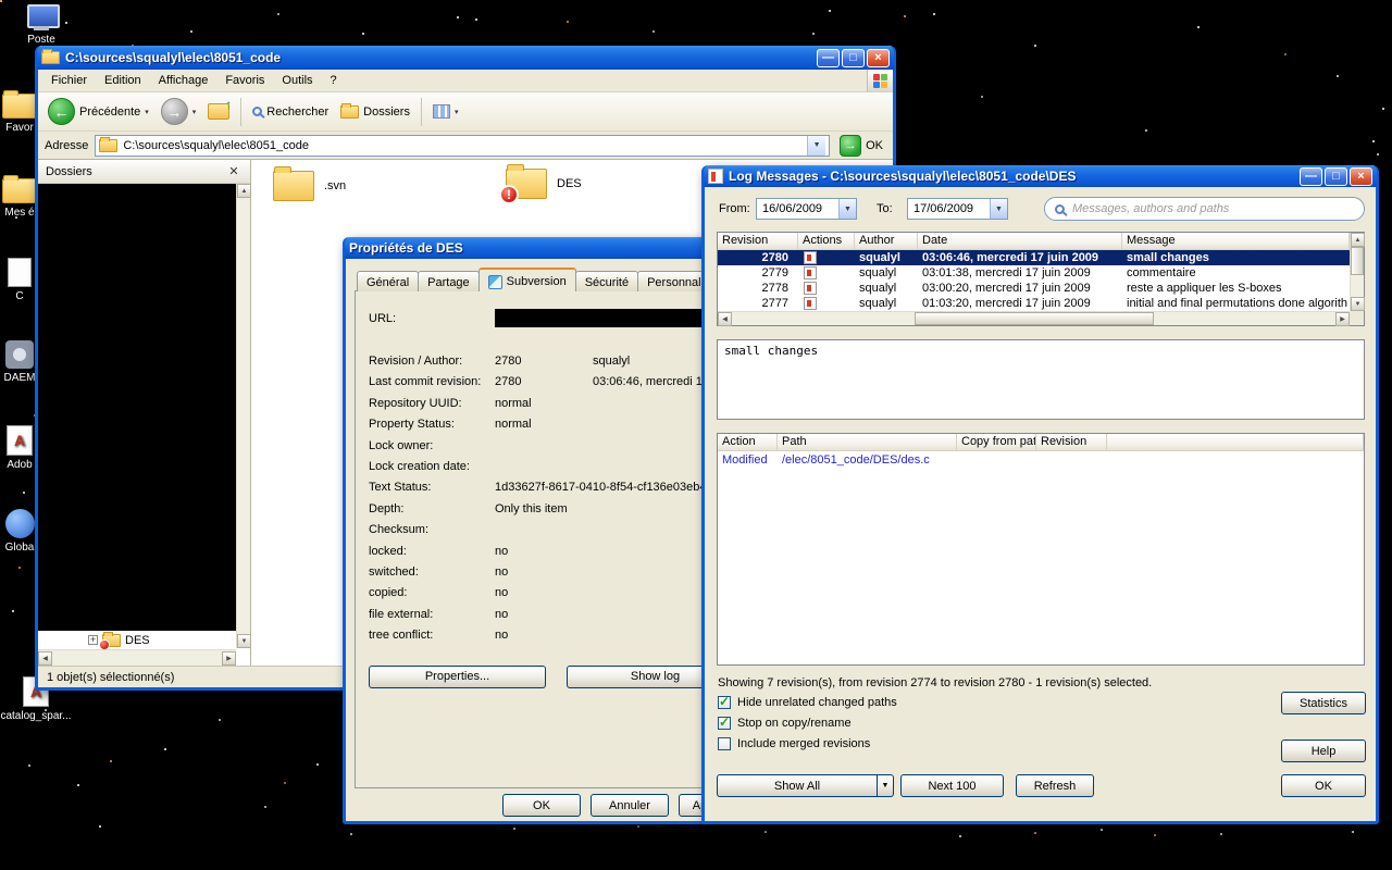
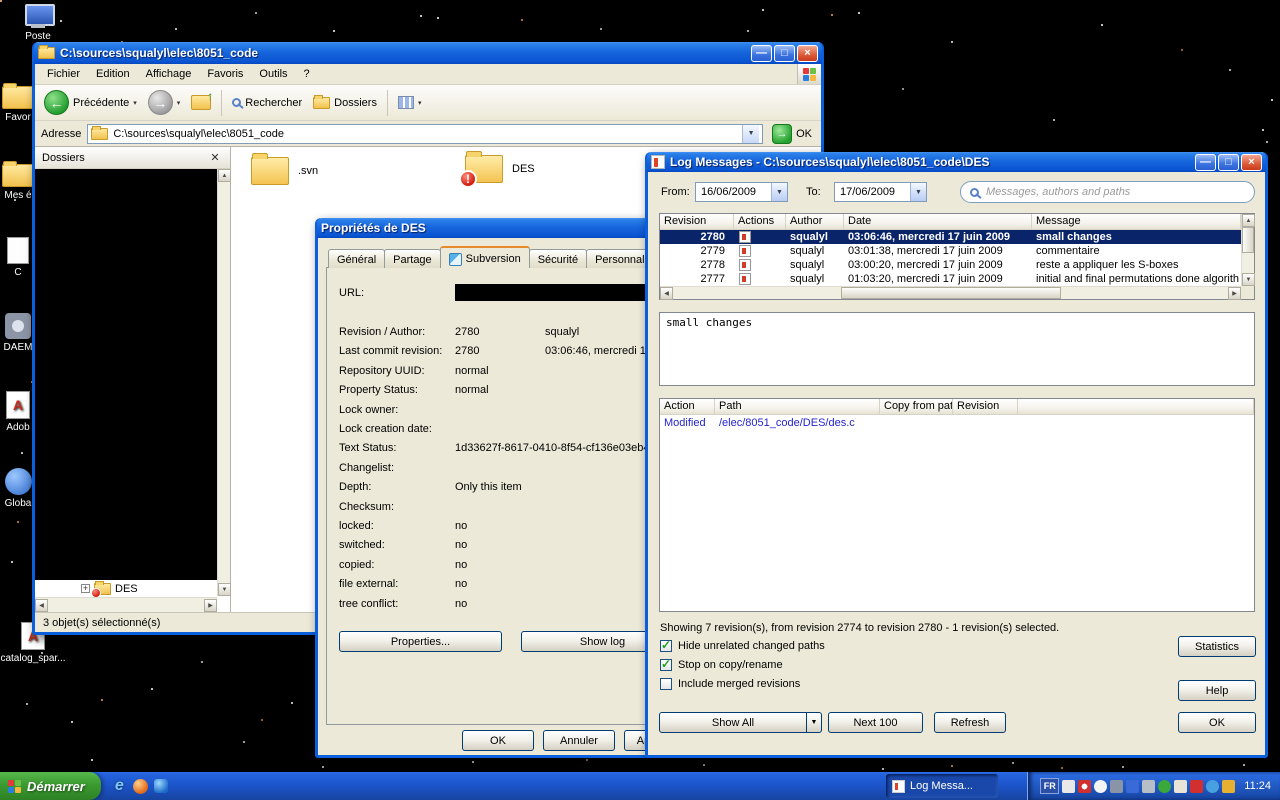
  Poste
  Favor
  Mes é
  C
  DAEM
  A
  Adob
  Globa
  A
  catalog_spar...
  C:\sources\squalyl\elec\8051_code
  —
  □
  ×
  Fichier
  Edition
  Affichage
  Favoris
  Outils
  ?
  ←
  Précédente
  →
  Rechercher
  Dossiers
  Adresse
  C:\sources\squalyl\elec\8051_code
  →
  OK
  Dossiers
  ✕
  +
  DES
  .svn
  !
  DES
- 1 objet(s) sélectionné(s)
+ 3 objet(s) sélectionné(s)
  Propriétés de DES
  Général
  Partage
  Subversion
  Sécurité
  URL:
  Revision / Author:
  2780
  squalyl
  Last commit revision:
  2780
  Repository UUID:
  normal
  Property Status:
  normal
  Lock owner:
  Lock creation date:
  Text Status:
  1d33627f-8617-0410-8f54-cf136e03eb
+ Changelist:
  Depth:
  Only this item
  Checksum:
  locked:
  no
  switched:
  no
  copied:
  no
  file external:
  no
  tree conflict:
  no
  Properties...
  Show log
  OK
  Annuler
  Log Messages - C:\sources\squalyl\elec\8051_code\DES
  —
  □
  ×
  From:
  16/06/2009
  To:
  17/06/2009
  Messages, authors and paths
  Revision
  Actions
  Author
  Date
  Message
  2780
  squalyl
  03:06:46, mercredi 17 juin 2009
  small changes
  2779
  squalyl
  03:01:38, mercredi 17 juin 2009
  commentaire
  2778
  squalyl
  03:00:20, mercredi 17 juin 2009
  reste a appliquer les S-boxes
  2777
  squalyl
  01:03:20, mercredi 17 juin 2009
  initial and final permutations done algorith
  small changes
  Action
  Path
  Copy from pat
  Revision
  Modified
  /elec/8051_code/DES/des.c
  Showing 7 revision(s), from revision 2774 to revision 2780 - 1 revision(s) selected.
  Hide unrelated changed paths
  Stop on copy/rename
  Include merged revisions
  Statistics
  Help
  OK
  Show All
  Next 100
  Refresh
+ Démarrer
+ e
+ Log Messa...
+ FR
+ 11:24
